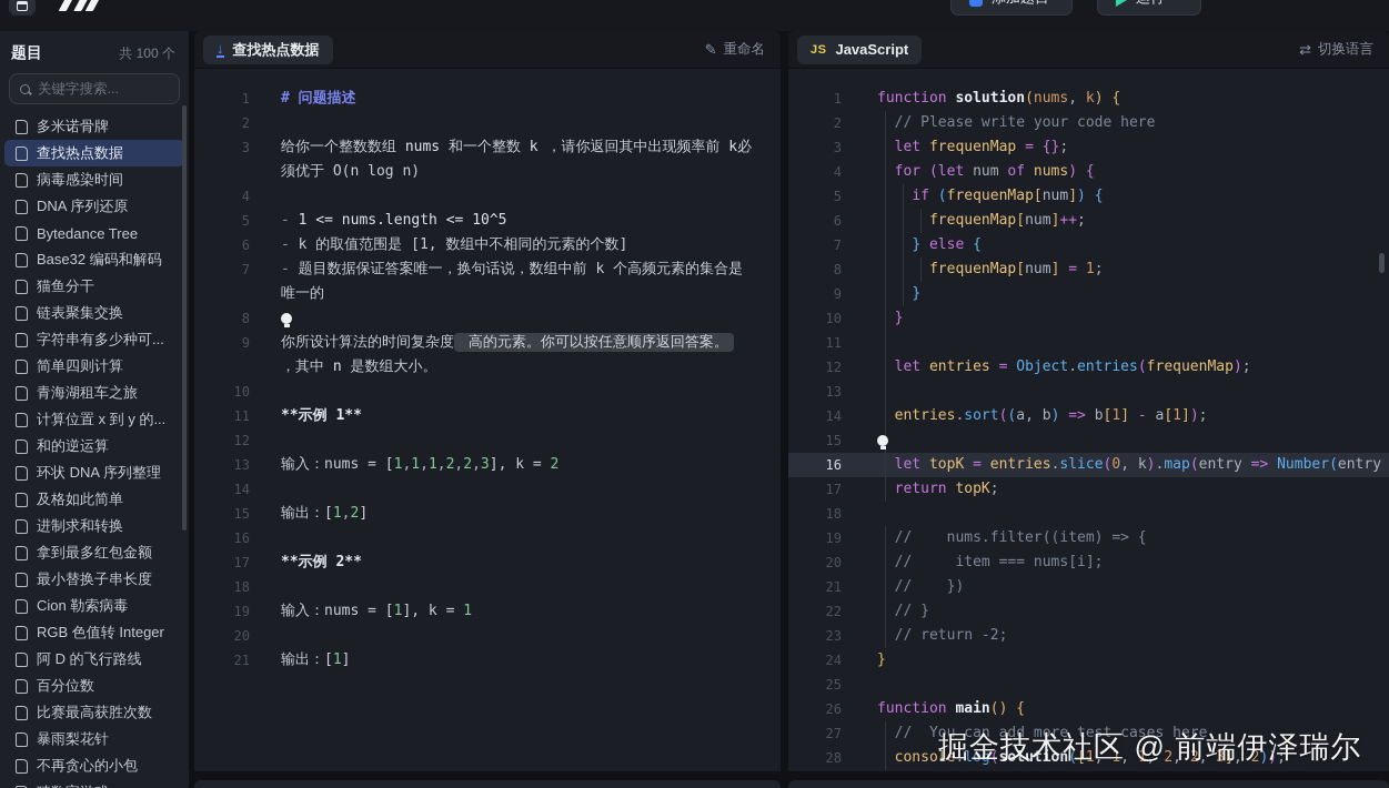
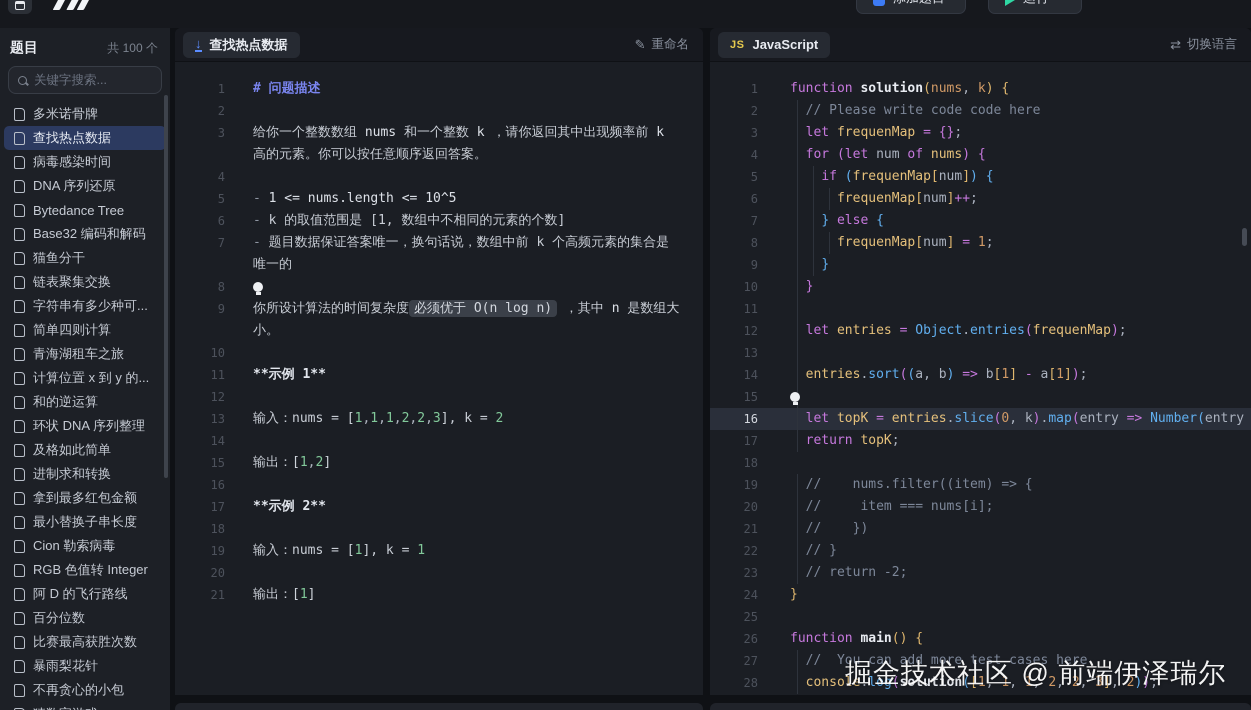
  题目
  共 100 个
  关键字搜索...
  多米诺骨牌
  查找热点数据
  病毒感染时间
  DNA 序列还原
  Bytedance Tree
  Base32 编码和解码
  猫鱼分干
  链表聚集交换
  字符串有多少种可...
  简单四则计算
  青海湖租车之旅
  计算位置 x 到 y 的...
  和的逆运算
  环状 DNA 序列整理
  及格如此简单
  进制求和转换
  拿到最多红包金额
  最小替换子串长度
  Cion 勒索病毒
  RGB 色值转 Integer
  阿 D 的飞行路线
  百分位数
  比赛最高获胜次数
  暴雨梨花针
  不再贪心的小包
  ↓
  查找热点数据
  ✎
  重命名
  1
  # 问题描述
  2
  3
- 给你一个整数数组 nums 和一个整数 k ，请你返回其中出现频率前 k必须优于 O(n log n)
+ 给你一个整数数组 nums 和一个整数 k ，请你返回其中出现频率前 k 高的元素。你可以按任意顺序返回答案。
  4
  5
  - 1 <= nums.length <= 10^5
  6
  - k 的取值范围是 [1, 数组中不相同的元素的个数]
  7
  - 题目数据保证答案唯一，换句话说，数组中前 k 个高频元素的集合是唯一的
  8
  9
- 你所设计算法的时间复杂度 高的元素。你可以按任意顺序返回答案。 ，其中 n 是数组大小。
+ 你所设计算法的时间复杂度 必须优于 O(n log n) ，其中 n 是数组大小。
  10
  11
  **示例 1**
  12
  13
  输入：nums = [1,1,1,2,2,3], k = 2
  14
  15
  输出：[1,2]
  16
  17
  **示例 2**
  18
  19
  输入：nums = [1], k = 1
  20
  21
  输出：[1]
  JS
  JavaScript
  ⇄
  切换语言
  1
  function solution(nums, k) {
  2
- // Please write your code here
+ // Please write code code here
  3
  let frequenMap = {};
  4
  for (let num of nums) {
  5
  if (frequenMap[num]) {
  6
  frequenMap[num]++;
  7
  } else {
  8
  frequenMap[num] = 1;
  9
  }
  10
  }
  11
  12
  let entries = Object.entries(frequenMap);
  13
  14
  entries.sort((a, b) => b[1] - a[1]);
  15
  16
  let topK = entries.slice(0, k).map(entry => Number(entry
  17
  return topK;
  18
  19
  // nums.filter((item) => {
  20
  // item === nums[i];
  21
  // })
  22
  // }
  23
  // return -2;
  24
  }
  25
  26
  function main() {
  27
  // You can add more test cases here
  28
  console.log(solution([1, 1, 1, 2, 2, 3], 2));
  掘金技术社区 @ 前端伊泽瑞尔
